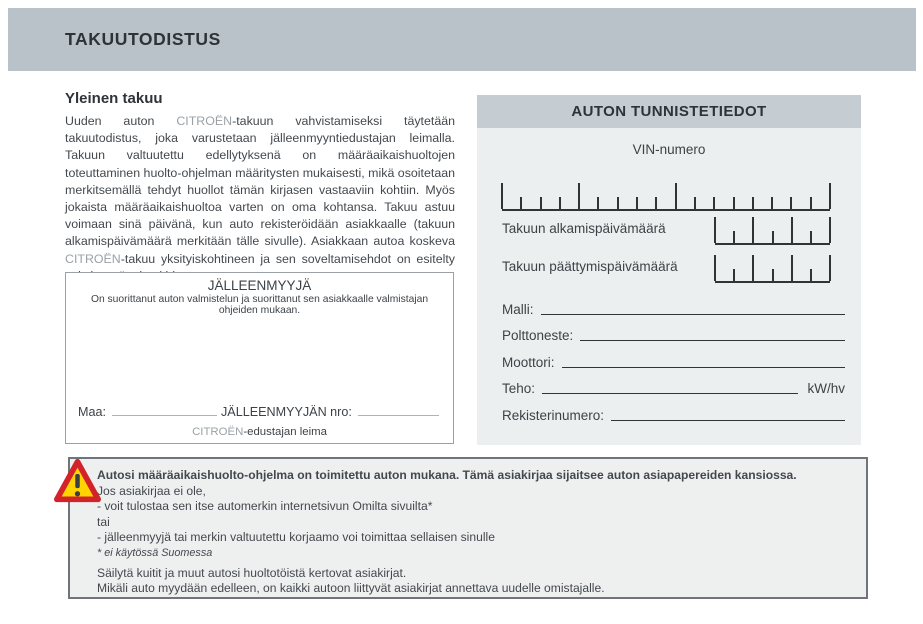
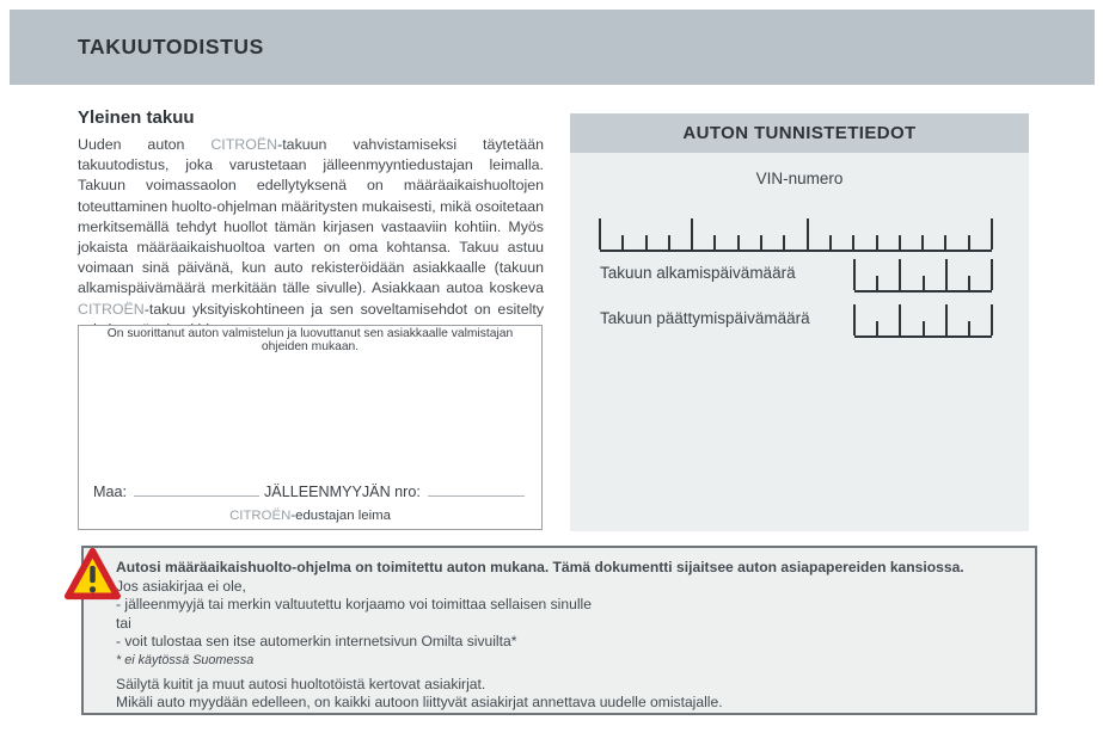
  TAKUUTODISTUS
  Yleinen takuu
- Uuden auton CITROËN-takuun vahvistamiseksi täytetään takuutodistus, joka varustetaan jälleenmyyntiedustajan leimalla. Takuun valtuutettu edellytyksenä on määräaikaishuoltojen toteuttaminen huolto-ohjelman määritysten mukaisesti, mikä osoitetaan merkitsemällä tehdyt huollot tämän kirjasen vastaaviin kohtiin. Myös jokaista määräaikaishuoltoa varten on oma kohtansa. Takuu astuu voimaan sinä päivänä, kun auto rekisteröidään asiakkaalle (takuun alkamispäivämäärä merkitään tälle sivulle). Asiakkaan autoa koskeva CITROËN-takuu yksityiskohtineen ja sen soveltamisehdot on esitelty
+ Uuden auton CITROËN-takuun vahvistamiseksi täytetään takuutodistus, joka varustetaan jälleenmyyntiedustajan leimalla. Takuun voimassaolon edellytyksenä on määräaikaishuoltojen toteuttaminen huolto-ohjelman määritysten mukaisesti, mikä osoitetaan merkitsemällä tehdyt huollot tämän kirjasen vastaaviin kohtiin. Myös jokaista määräaikaishuoltoa varten on oma kohtansa. Takuu astuu voimaan sinä päivänä, kun auto rekisteröidään asiakkaalle (takuun alkamispäivämäärä merkitään tälle sivulle). Asiakkaan autoa koskeva CITROËN-takuu yksityiskohtineen ja sen soveltamisehdot on esitelty
- JÄLLEENMYYJÄ
- On suorittanut auton valmistelun ja suorittanut sen asiakkaalle valmistajan ohjeiden mukaan.
+ On suorittanut auton valmistelun ja luovuttanut sen asiakkaalle valmistajan ohjeiden mukaan.
  Maa:
  JÄLLEENMYYJÄN nro:
  CITROËN-edustajan leima
  AUTON TUNNISTETIEDOT
  VIN-numero
  Takuun alkamispäivämäärä
  Takuun päättymispäivämäärä
- Malli:
- Polttoneste:
- Moottori:
- Teho:
- kW/hv
- Rekisterinumero:
- Autosi määräaikaishuolto-ohjelma on toimitettu auton mukana. Tämä asiakirjaa sijaitsee auton asiapapereiden kansiossa.
+ Autosi määräaikaishuolto-ohjelma on toimitettu auton mukana. Tämä dokumentti sijaitsee auton asiapapereiden kansiossa.
  Jos asiakirjaa ei ole,
- - voit tulostaa sen itse automerkin internetsivun Omilta sivuilta*
+ - jälleenmyyjä tai merkin valtuutettu korjaamo voi toimittaa sellaisen sinulle
  tai
- - jälleenmyyjä tai merkin valtuutettu korjaamo voi toimittaa sellaisen sinulle
+ - voit tulostaa sen itse automerkin internetsivun Omilta sivuilta*
  * ei käytössä Suomessa
  Säilytä kuitit ja muut autosi huoltotöistä kertovat asiakirjat.
  Mikäli auto myydään edelleen, on kaikki autoon liittyvät asiakirjat annettava uudelle omistajalle.
